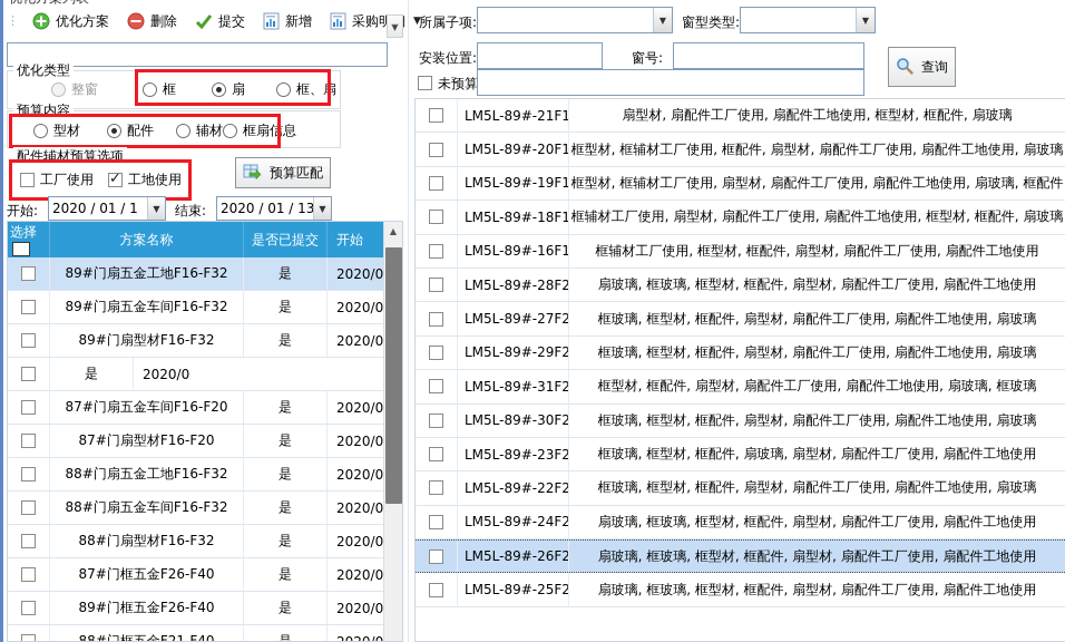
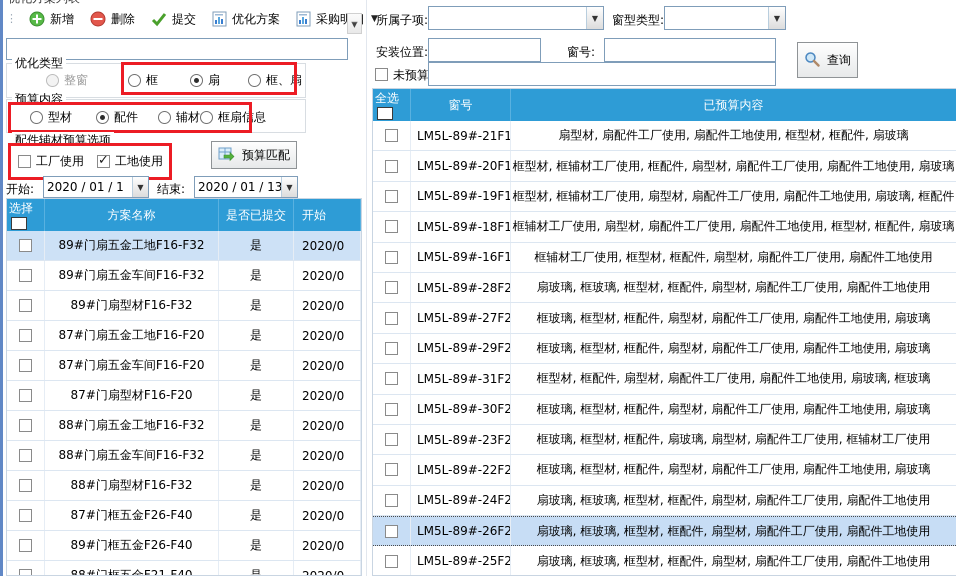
  ⋮
- 优化方案
+ 新增
  删除
  提交
- 新增
+ 优化方案
  采购明
  ▼
  —
  ▼
  优化类型
  整窗
  框
  扇
  框、扇
  预算内容
  型材
  配件
  辅材
  框扇信息
  配件辅材预算选项
  工厂使用
  工地使用
  预算匹配
  开始:
  2020 / 01 / 1
  ▼
  结束:
  2020 / 01 / 13
  ▼
  选择
  方案名称
  是否已提交
  开始
  89#门扇五金工地F16-F32
  是
  2020/0
  89#门扇五金车间F16-F32
  是
  2020/0
  89#门扇型材F16-F32
  是
  2020/0
+ 87#门扇五金工地F16-F20
  是
  2020/0
  87#门扇五金车间F16-F20
  是
  2020/0
  87#门扇型材F16-F20
  是
  2020/0
  88#门扇五金工地F16-F32
  是
  2020/0
  88#门扇五金车间F16-F32
  是
  2020/0
  88#门扇型材F16-F32
  是
  2020/0
  87#门框五金F26-F40
  是
  2020/0
  89#门框五金F26-F40
  是
  2020/0
- ▲
  所属子项:
  ▼
  窗型类型:
  ▼
  安装位置:
  窗号:
  未预算
  查询
+ 全选
+ 窗号
+ 已预算内容
  LM5L-89#-21F1
  扇型材, 扇配件工厂使用, 扇配件工地使用, 框型材, 框配件, 扇玻璃
  LM5L-89#-20F1
  框型材, 框辅材工厂使用, 框配件, 扇型材, 扇配件工厂使用, 扇配件工地使用, 扇玻璃
  LM5L-89#-19F1
  框型材, 框辅材工厂使用, 扇型材, 扇配件工厂使用, 扇配件工地使用, 扇玻璃, 框配件
  LM5L-89#-18F1
  框辅材工厂使用, 扇型材, 扇配件工厂使用, 扇配件工地使用, 框型材, 框配件, 扇玻璃
  LM5L-89#-16F1
  框辅材工厂使用, 框型材, 框配件, 扇型材, 扇配件工厂使用, 扇配件工地使用
  LM5L-89#-28F2
  扇玻璃, 框玻璃, 框型材, 框配件, 扇型材, 扇配件工厂使用, 扇配件工地使用
  LM5L-89#-27F2
  框玻璃, 框型材, 框配件, 扇型材, 扇配件工厂使用, 扇配件工地使用, 扇玻璃
  LM5L-89#-29F2
  框玻璃, 框型材, 框配件, 扇型材, 扇配件工厂使用, 扇配件工地使用, 扇玻璃
  LM5L-89#-31F2
  框型材, 框配件, 扇型材, 扇配件工厂使用, 扇配件工地使用, 扇玻璃, 框玻璃
  LM5L-89#-30F2
  框玻璃, 框型材, 框配件, 扇型材, 扇配件工厂使用, 扇配件工地使用, 扇玻璃
  LM5L-89#-23F2
- 框玻璃, 框型材, 框配件, 扇玻璃, 扇型材, 扇配件工厂使用, 扇配件工地使用
+ 框玻璃, 框型材, 框配件, 扇玻璃, 扇型材, 扇配件工厂使用, 框辅材工厂使用
  LM5L-89#-22F2
  框玻璃, 框型材, 框配件, 扇型材, 扇配件工厂使用, 扇配件工地使用, 扇玻璃
  LM5L-89#-24F2
  扇玻璃, 框玻璃, 框型材, 框配件, 扇型材, 扇配件工厂使用, 扇配件工地使用
  LM5L-89#-26F2
  扇玻璃, 框玻璃, 框型材, 框配件, 扇型材, 扇配件工厂使用, 扇配件工地使用
  LM5L-89#-25F2
  扇玻璃, 框玻璃, 框型材, 框配件, 扇型材, 扇配件工厂使用, 扇配件工地使用
